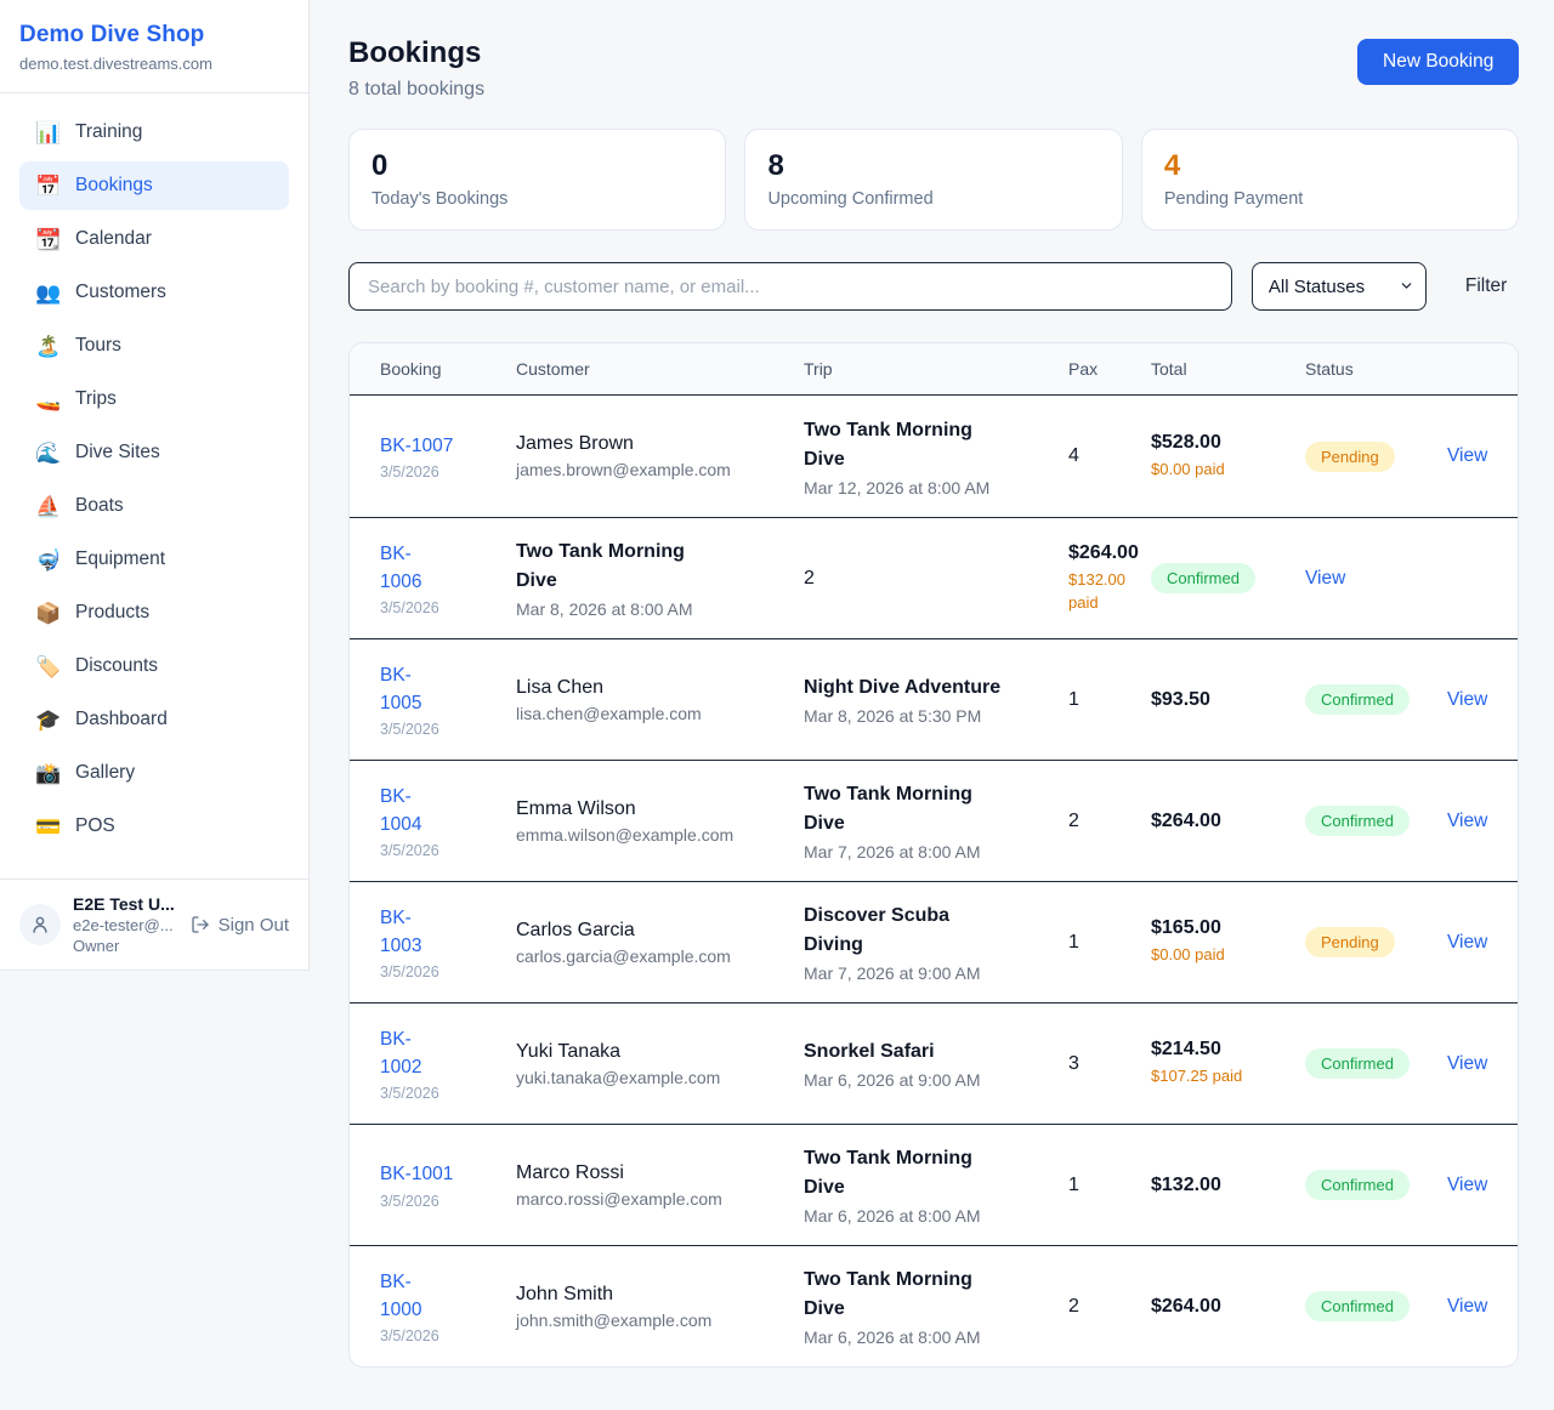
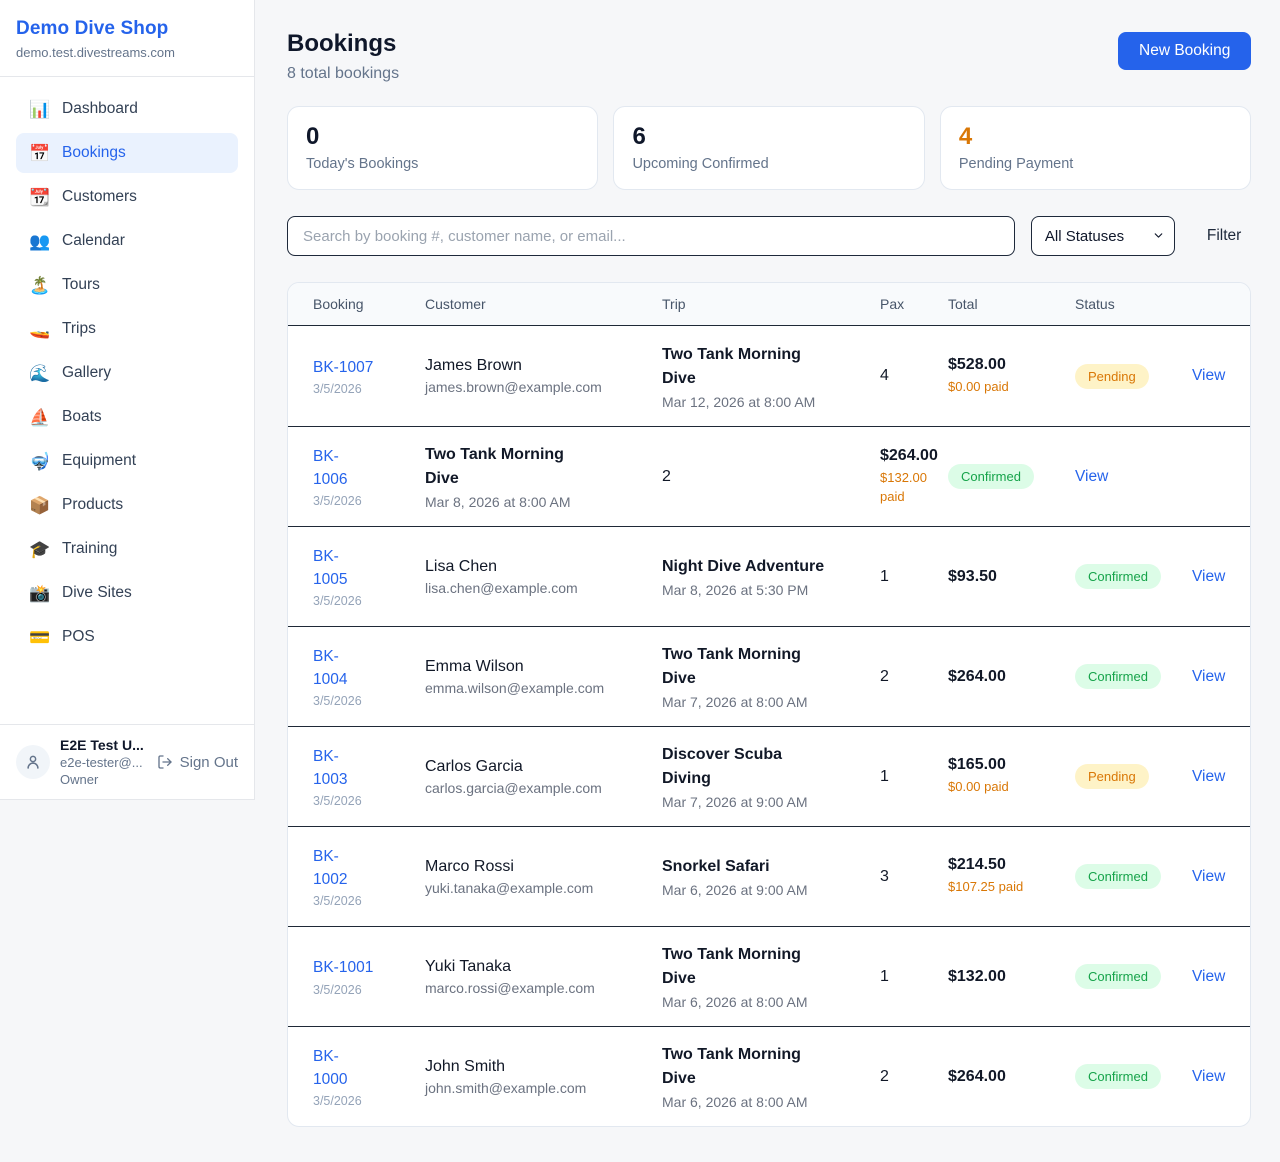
  Demo Dive Shop
  demo.test.divestreams.com
  📊
- Training
+ Dashboard
  📅
  Bookings
  📆
- Calendar
+ Customers
  👥
- Customers
+ Calendar
  🏝️
  Tours
  🚤
  Trips
  🌊
- Dive Sites
+ Gallery
  ⛵
  Boats
  🤿
  Equipment
  📦
  Products
- 🏷️
- Discounts
  🎓
- Dashboard
+ Training
  📸
- Gallery
+ Dive Sites
  💳
  POS
  E2E Test U...
  e2e-tester@...
  Owner
  Sign Out
  Bookings
  8 total bookings
  New Booking
  0
  Today's Bookings
- 8
+ 6
  Upcoming Confirmed
  4
  Pending Payment
  Search by booking #, customer name, or email...
  All Statuses
  Filter
  Booking
  Customer
  Trip
  Pax
  Total
  Status
  BK-1007
  3/5/2026
  James Brown
  james.brown@example.com
  Two Tank Morning Dive
  Mar 12, 2026 at 8:00 AM
  4
  $528.00
  $0.00 paid
  Pending
  View
  BK-
  1006
  3/5/2026
  Two Tank Morning Dive
  Mar 8, 2026 at 8:00 AM
  2
  $264.00
  $132.00
  paid
  Confirmed
  View
  BK-
  1005
  3/5/2026
  Lisa Chen
  lisa.chen@example.com
  Night Dive Adventure
  Mar 8, 2026 at 5:30 PM
  1
  $93.50
  Confirmed
  View
  BK-
  1004
  3/5/2026
  Emma Wilson
  emma.wilson@example.com
  Two Tank Morning Dive
  Mar 7, 2026 at 8:00 AM
  2
  $264.00
  Confirmed
  View
  BK-
  1003
  3/5/2026
  Carlos Garcia
  carlos.garcia@example.com
  Discover Scuba Diving
  Mar 7, 2026 at 9:00 AM
  1
  $165.00
  $0.00 paid
  Pending
  View
  BK-
  1002
  3/5/2026
- Yuki Tanaka
+ Marco Rossi
  yuki.tanaka@example.com
  Snorkel Safari
  Mar 6, 2026 at 9:00 AM
  3
  $214.50
  $107.25 paid
  Confirmed
  View
  BK-1001
  3/5/2026
- Marco Rossi
+ Yuki Tanaka
  marco.rossi@example.com
  Two Tank Morning Dive
  Mar 6, 2026 at 8:00 AM
  1
  $132.00
  Confirmed
  View
  BK-
  1000
  3/5/2026
  John Smith
  john.smith@example.com
  Two Tank Morning Dive
  Mar 6, 2026 at 8:00 AM
  2
  $264.00
  Confirmed
  View
